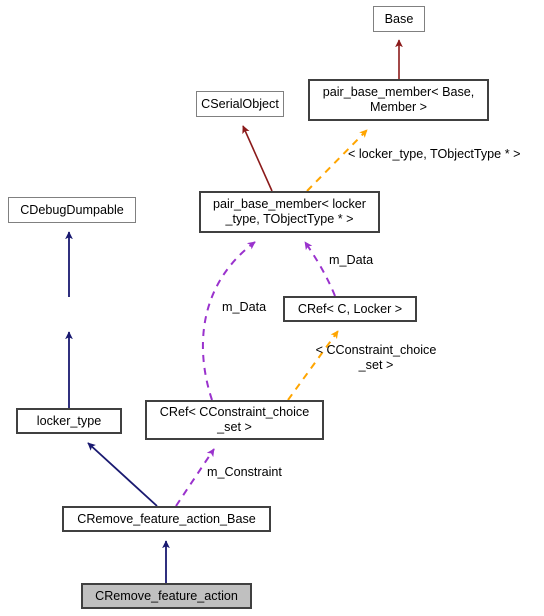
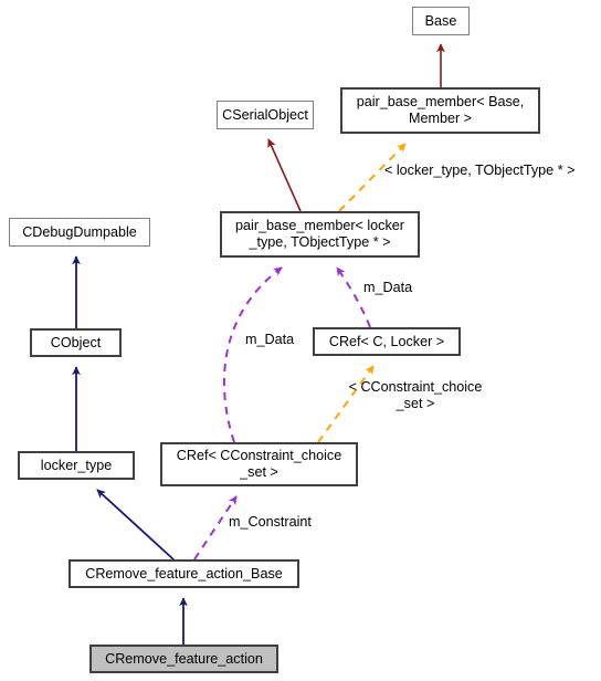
  Base
  CSerialObject
  pair_base_member< Base,
  Member >
  CDebugDumpable
  pair_base_member< locker
  _type, TObjectType * >
+ CObject
  CRef< C, Locker >
  locker_type
  CRef< CConstraint_choice
  _set >
  CRemove_feature_action_Base
  CRemove_feature_action
  < locker_type, TObjectType * >
  m_Data
  m_Data
  < CConstraint_choice
  _set >
  m_Constraint
